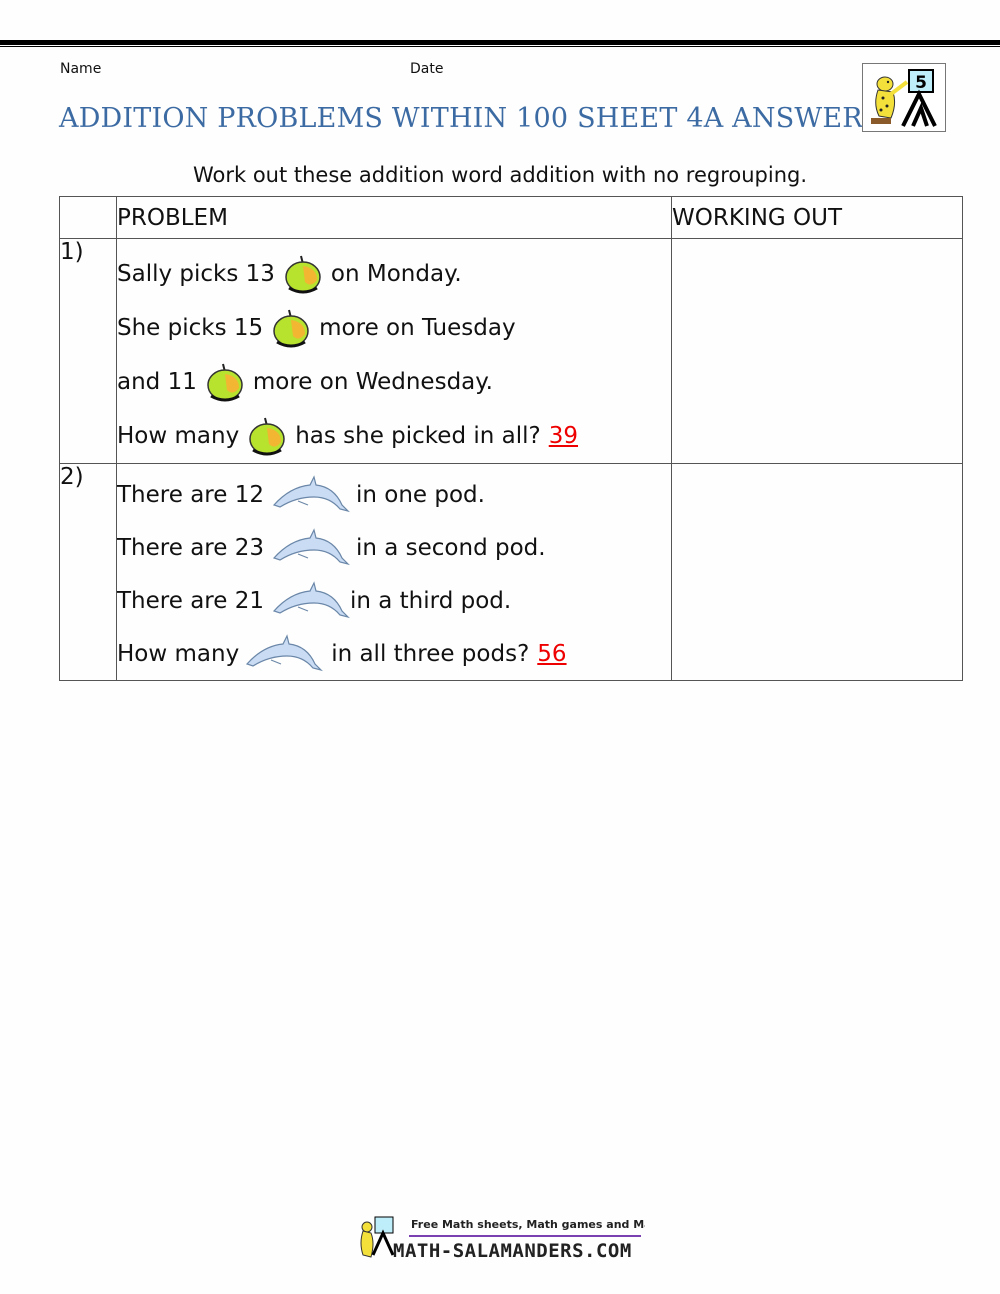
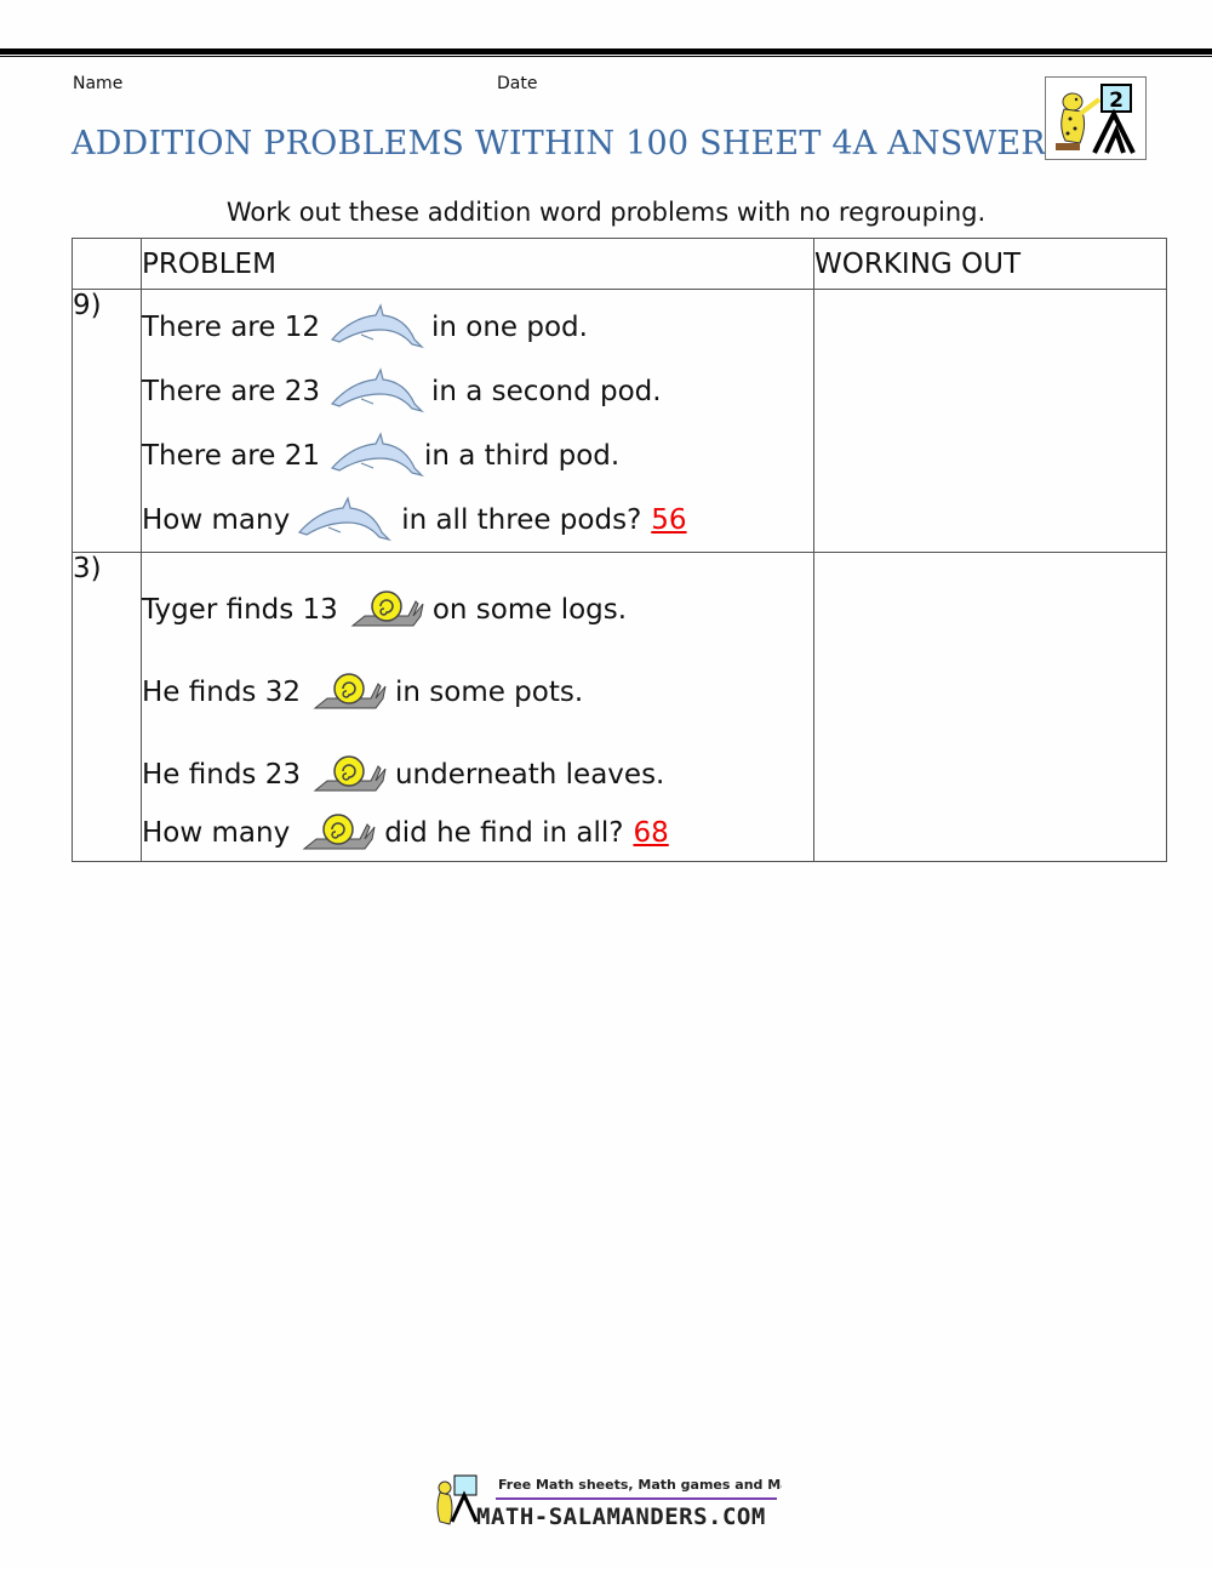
  Name
  Date
  ADDITION PROBLEMS WITHIN 100 SHEET 4A ANSWER
- 5
+ 2
- Work out these addition word addition with no regrouping.
+ Work out these addition word problems with no regrouping.
  	PROBLEM	WORKING OUT
- 1)	Sally picks 13 on Monday. She picks 15 more on Tuesday and 11 more on Wednesday. How many has she picked in all? 39
- 2)	There are 12 in one pod. There are 23 in a second pod. There are 21 in a third pod. How many in all three pods? 56
+ 9)	There are 12 in one pod. There are 23 in a second pod. There are 21 in a third pod. How many in all three pods? 56
+ 3)	Tyger finds 13 on some logs. He finds 32 in some pots. He finds 23 underneath leaves. How many did he find in all? 68
  Free Math sheets, Math games and M
  MATH-SALAMANDERS.COM
